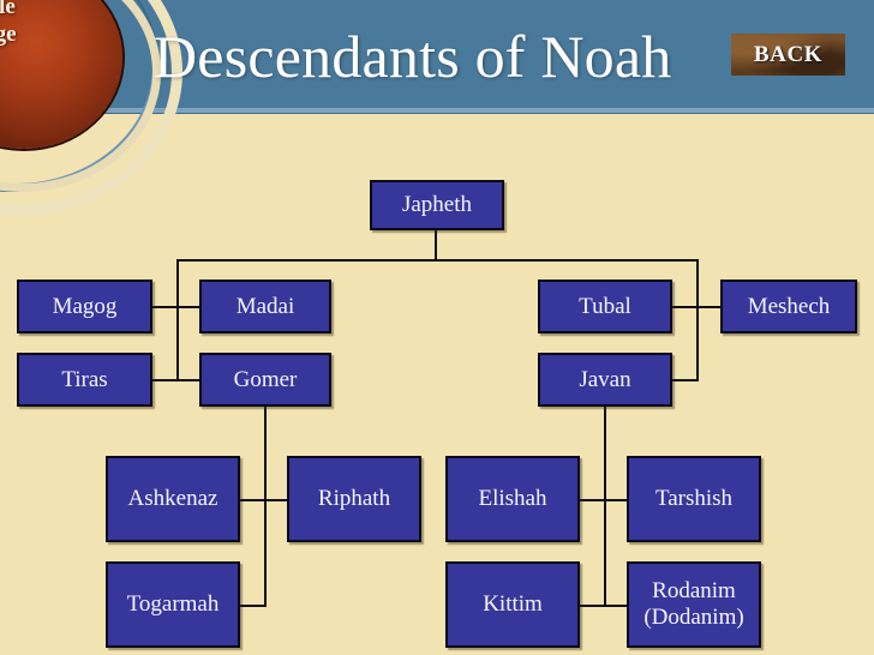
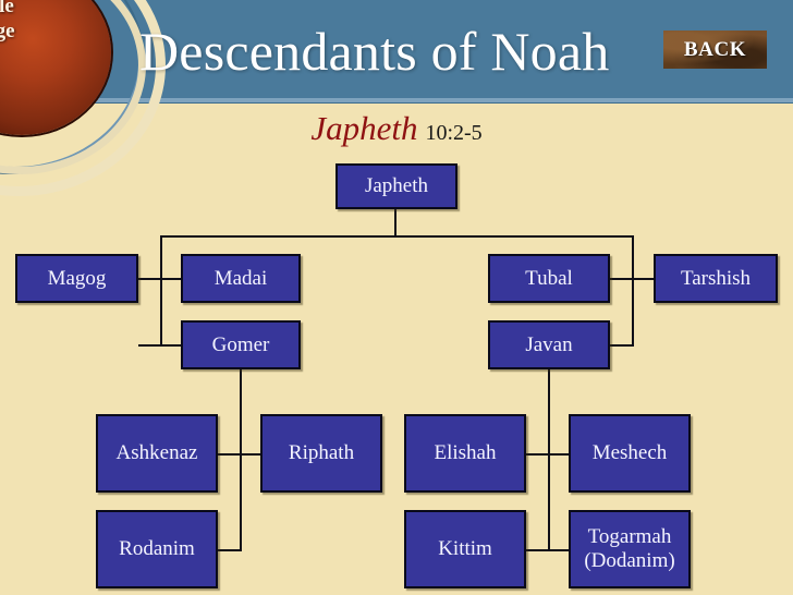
  Descendants of Noah
  BACK
+ Japheth 10:2-5
  Japheth
  Magog
  Madai
  Tubal
- Meshech
+ Tarshish
- Tiras
  Gomer
  Javan
  Ashkenaz
  Riphath
  Elishah
- Tarshish
+ Meshech
- Togarmah
+ Rodanim
  Kittim
- Rodanim
+ Togarmah
  (Dodanim)
